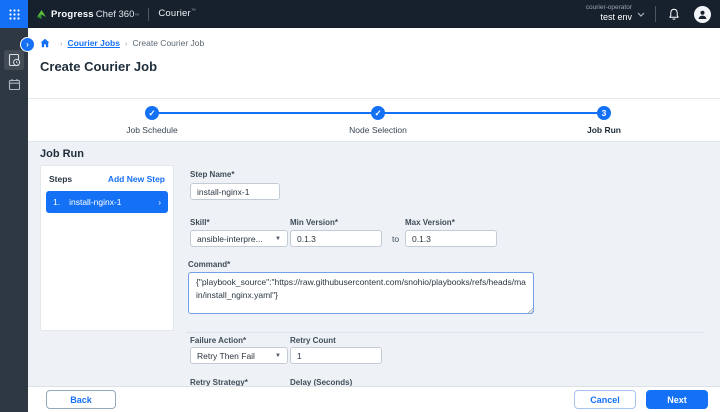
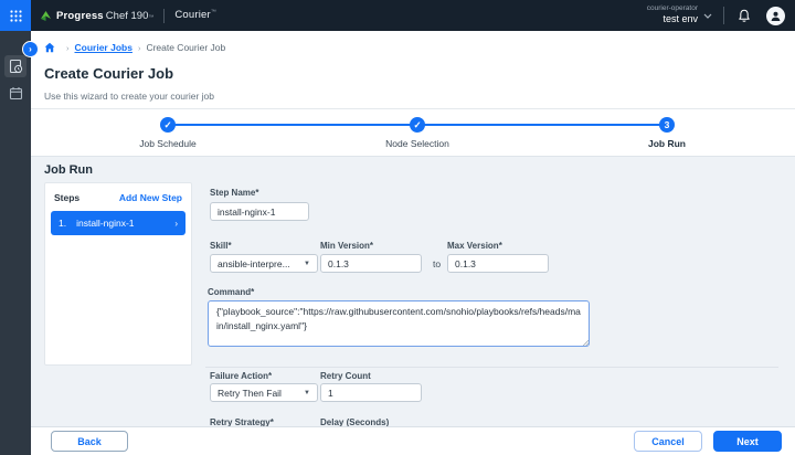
  Progress
- Chef 360
+ Chef 190
  Courier
  test env
  ›
  ›
  Courier Jobs
  ›
  Create Courier Job
  Create Courier Job
+ Use this wizard to create your courier job
  ✓
  Job Schedule
  ✓
  Node Selection
  3
  Job Run
  Job Run
  Steps
  Add New Step
  1.
  install-nginx-1
  ›
  Step Name*
  install-nginx-1
  Skill*
  ansible-interpre...
  Min Version*
  0.1.3
  to
  Max Version*
  0.1.3
  Command*
  Failure Action*
  Retry Then Fail
  Retry Count
  1
  Retry Strategy*
  Delay (Seconds)
  Back
  Cancel
  Next
